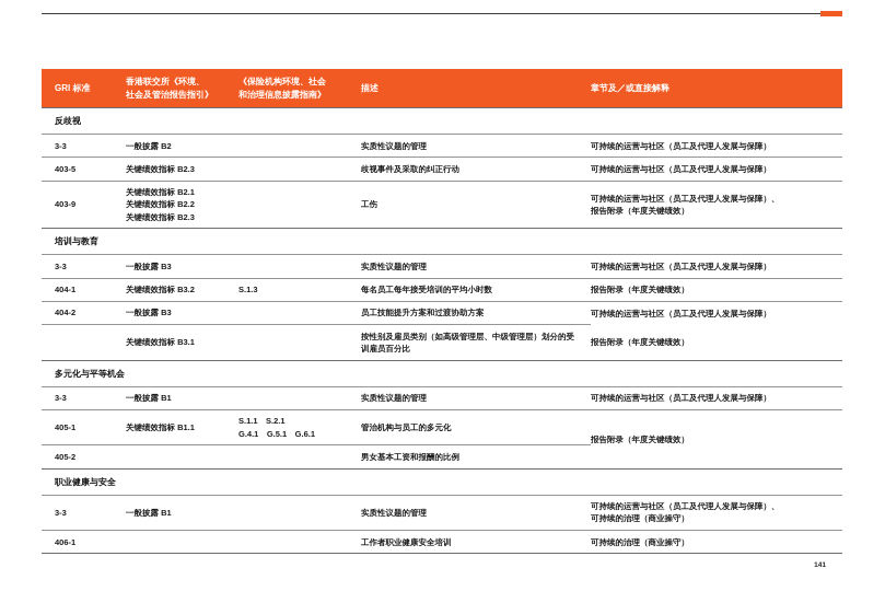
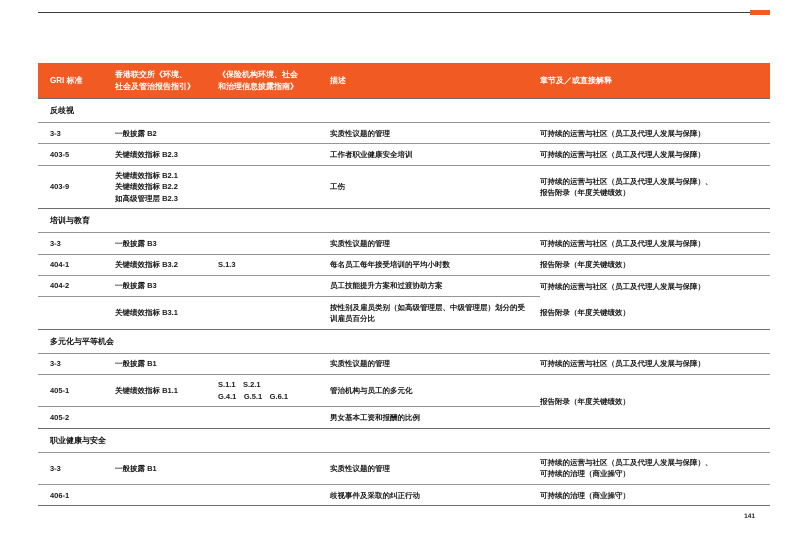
  GRI 标准	香港联交所《环境、 社会及管治报告指引》	《保险机构环境、社会 和治理信息披露指南》	描述	章节及／或直接解释
  反歧视
  3-3	一般披露 B2		实质性议题的管理	可持续的运营与社区（员工及代理人发展与保障）
- 403-5	关键绩效指标 B2.3		歧视事件及采取的纠正行动	可持续的运营与社区（员工及代理人发展与保障）
+ 403-5	关键绩效指标 B2.3		工作者职业健康安全培训	可持续的运营与社区（员工及代理人发展与保障）
- 403-9	关键绩效指标 B2.1 关键绩效指标 B2.2 关键绩效指标 B2.3		工伤	可持续的运营与社区（员工及代理人发展与保障）、 报告附录（年度关键绩效）
+ 403-9	关键绩效指标 B2.1 关键绩效指标 B2.2 如高级管理层 B2.3		工伤	可持续的运营与社区（员工及代理人发展与保障）、 报告附录（年度关键绩效）
  培训与教育
  3-3	一般披露 B3		实质性议题的管理	可持续的运营与社区（员工及代理人发展与保障）
  404-1	关键绩效指标 B3.2	S.1.3	每名员工每年接受培训的平均小时数	报告附录（年度关键绩效）
  404-2	一般披露 B3		员工技能提升方案和过渡协助方案	可持续的运营与社区（员工及代理人发展与保障）
  	关键绩效指标 B3.1		按性别及雇员类别（如高级管理层、中级管理层）划分的受训雇员百分比	报告附录（年度关键绩效）
  多元化与平等机会
  3-3	一般披露 B1		实质性议题的管理	可持续的运营与社区（员工及代理人发展与保障）
  405-1	关键绩效指标 B1.1	S.1.1 S.2.1 G.4.1 G.5.1 G.6.1	管治机构与员工的多元化	报告附录（年度关键绩效）
  405-2			男女基本工资和报酬的比例
  职业健康与安全
  3-3	一般披露 B1		实质性议题的管理	可持续的运营与社区（员工及代理人发展与保障）、 可持续的治理（商业操守）
- 406-1			工作者职业健康安全培训	可持续的治理（商业操守）
+ 406-1			歧视事件及采取的纠正行动	可持续的治理（商业操守）
